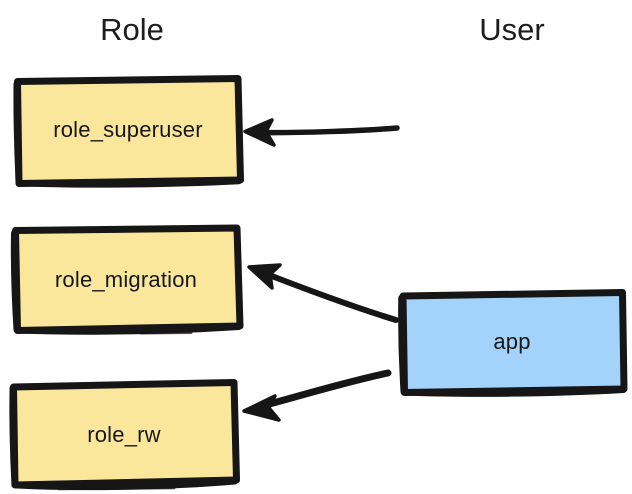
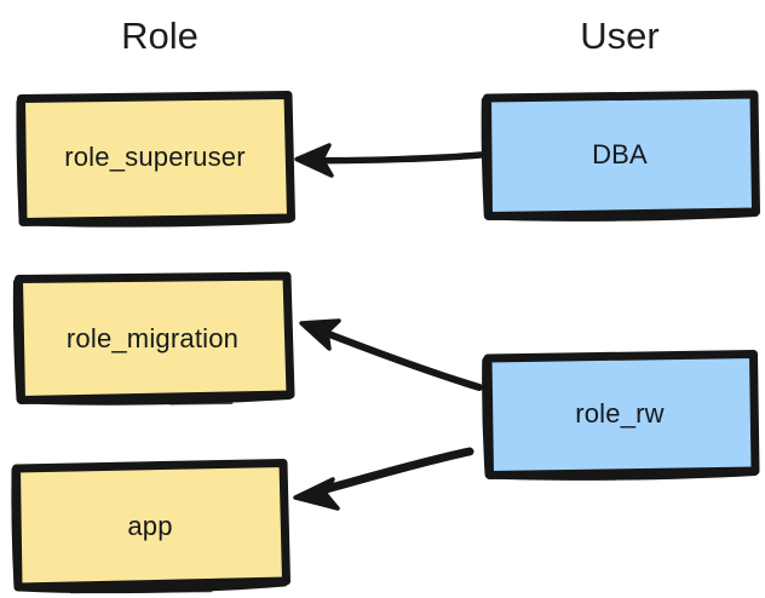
  Role
  User
  role_superuser
  role_migration
- role_rw
+ app
+ DBA
- app
+ role_rw
